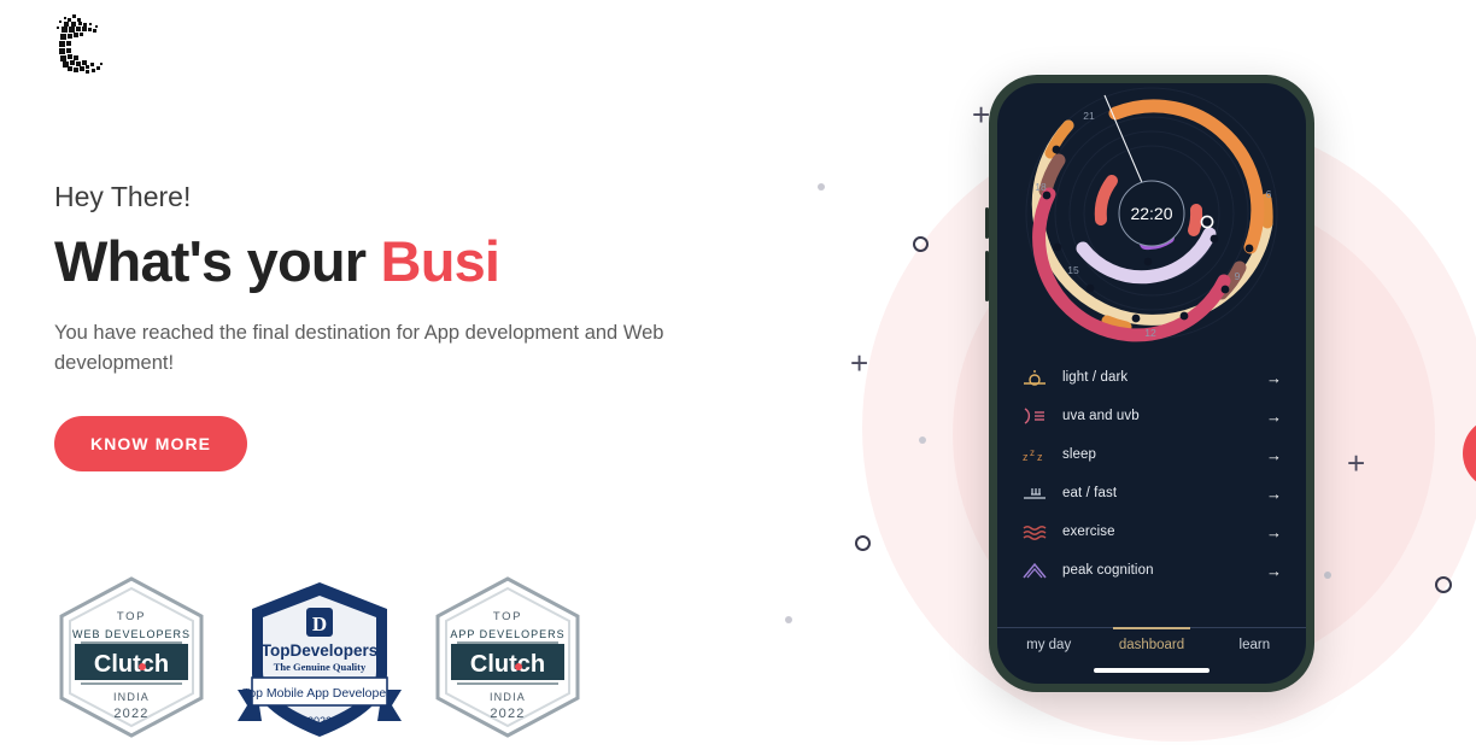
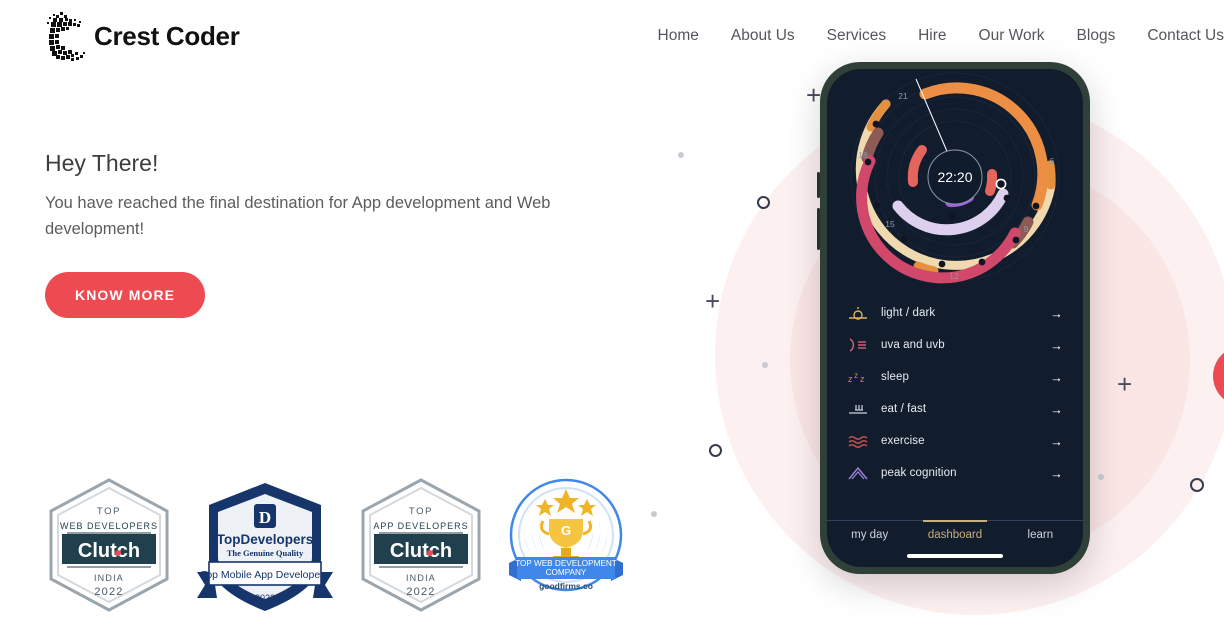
  +
  +
  +
+ Crest Coder
+ Home
+ About Us
+ Services
+ Hire
+ Our Work
+ Blogs
+ Contact Us
  Hey There!
- What's your Busi
  You have reached the final destination for App development and Web development!
  KNOW MORE
  TOP
  WEB DEVELOPERS
  Clutch
  INDIA
  2022
  D
  TopDevelopers
  The Genuine Quality
  Top Mobile App Developers
  2022
  TOP
  APP DEVELOPERS
  Clutch
  INDIA
  2022
+ G
+ TOP WEB DEVELOPMENT
+ COMPANY
+ goodfirms.co
  22:20
  21
  18
  15
  12
  9
  6
  light / dark
  →
  uva and uvb
  →
  z
  z
  z
  sleep
  →
  eat / fast
  →
  exercise
  →
  peak cognition
  →
  my day
  dashboard
  learn
